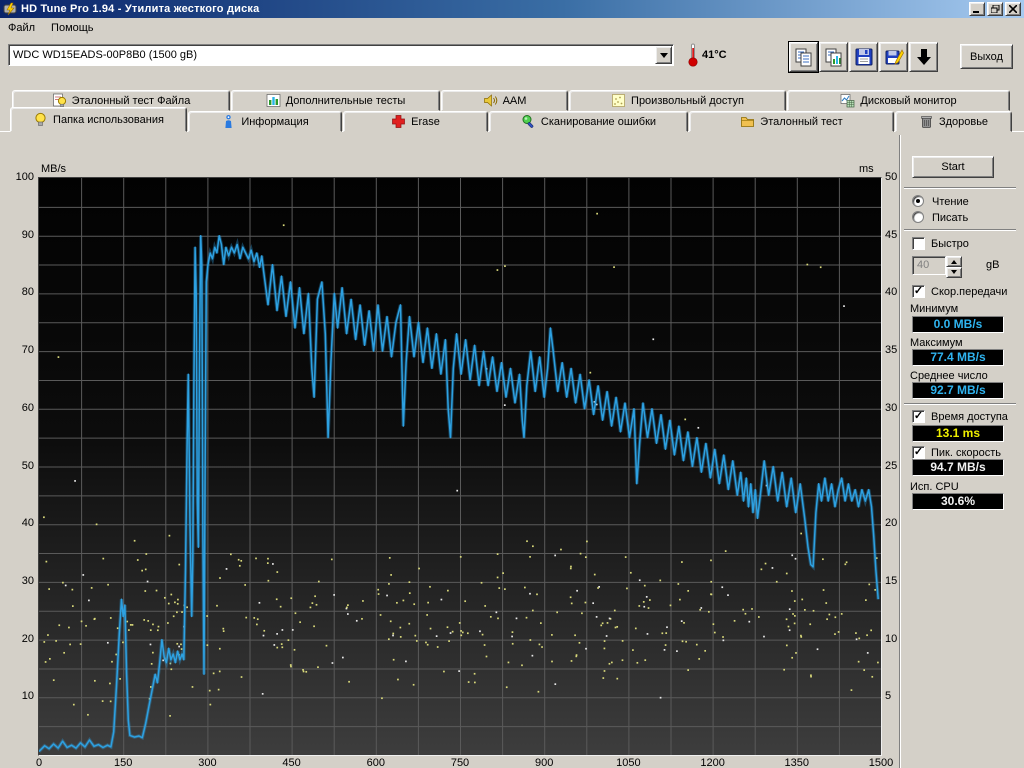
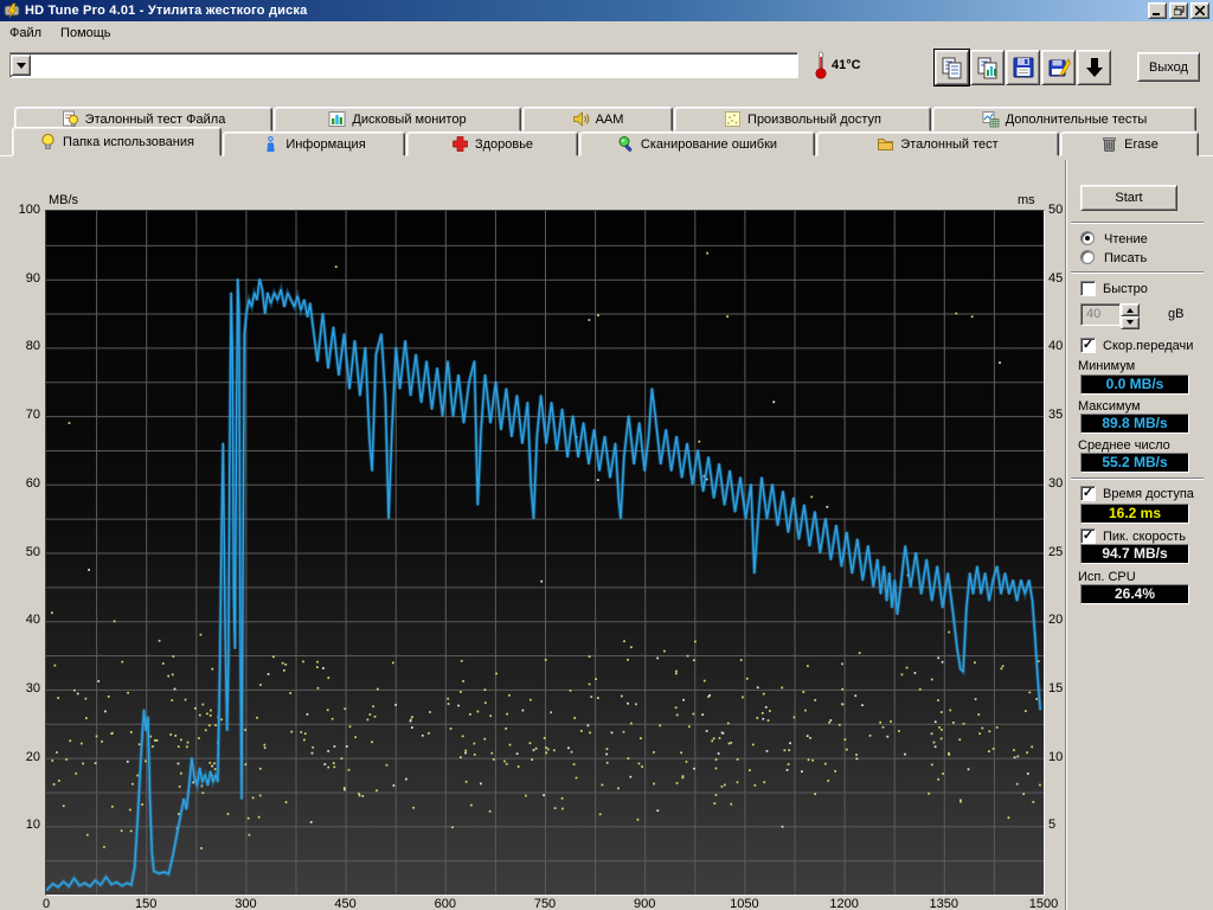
- HD Tune Pro 1.94 - Утилита жесткого диска
+ HD Tune Pro 4.01 - Утилита жесткого диска
  Файл
  Помощь
- WDC WD15EADS-00P8B0 (1500 gB)
  41°C
  Выход
  Эталонный тест Файла
- Дополнительные тесты
+ Дисковый монитор
  AAM
  Произвольный доступ
- Дисковый монитор
+ Дополнительные тесты
  Папка использования
  Информация
- Erase
+ Здоровье
  Сканирование ошибки
  Эталонный тест
- Здоровье
+ Erase
  MB/s
  ms
  100
  90
  80
  70
  60
  50
  40
  30
  20
  10
  50
  45
  40
  35
  30
  25
  20
  15
  10
  5
  0
  150
  300
  450
  600
  750
  900
  1050
  1200
  1350
  1500
  Start
  Чтение
  Писать
  Быстро
  40
  gB
  ✓
  Скор.передачи
  Минимум
  0.0 MB/s
  Максимум
- 77.4 MB/s
+ 89.8 MB/s
  Среднее число
- 92.7 MB/s
+ 55.2 MB/s
  ✓
  Время доступа
- 13.1 ms
+ 16.2 ms
  ✓
  Пик. скорость
  94.7 MB/s
  Исп. CPU
- 30.6%
+ 26.4%
